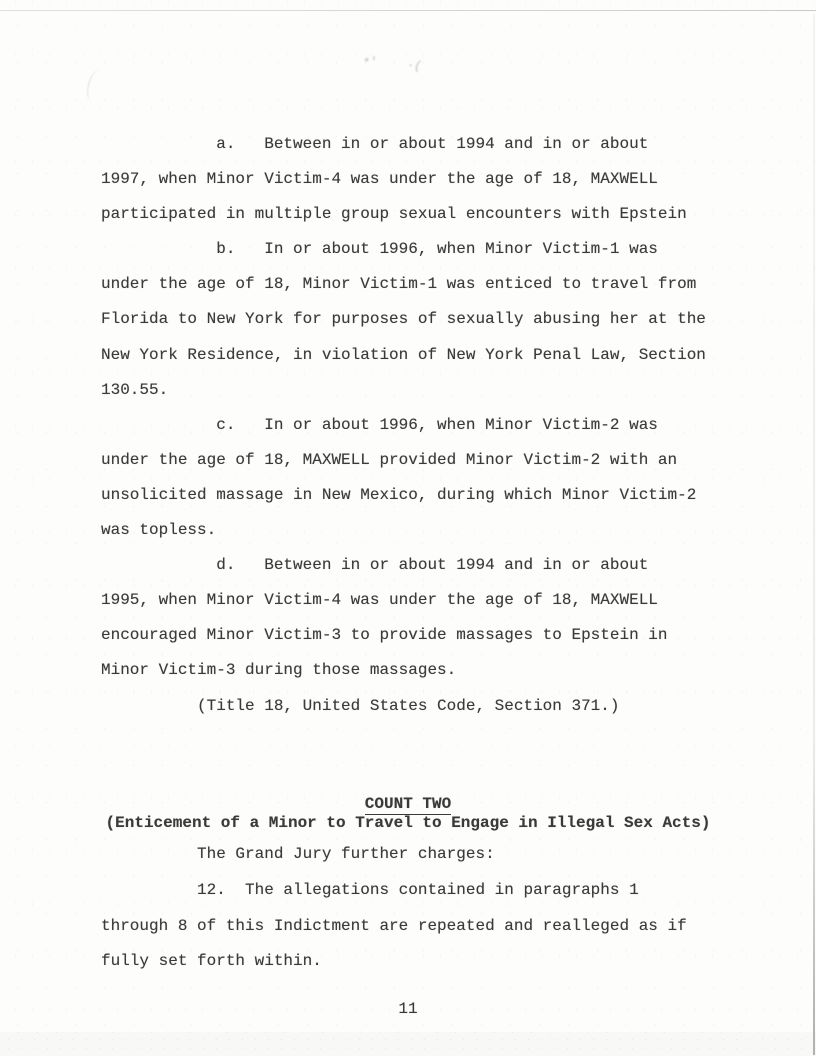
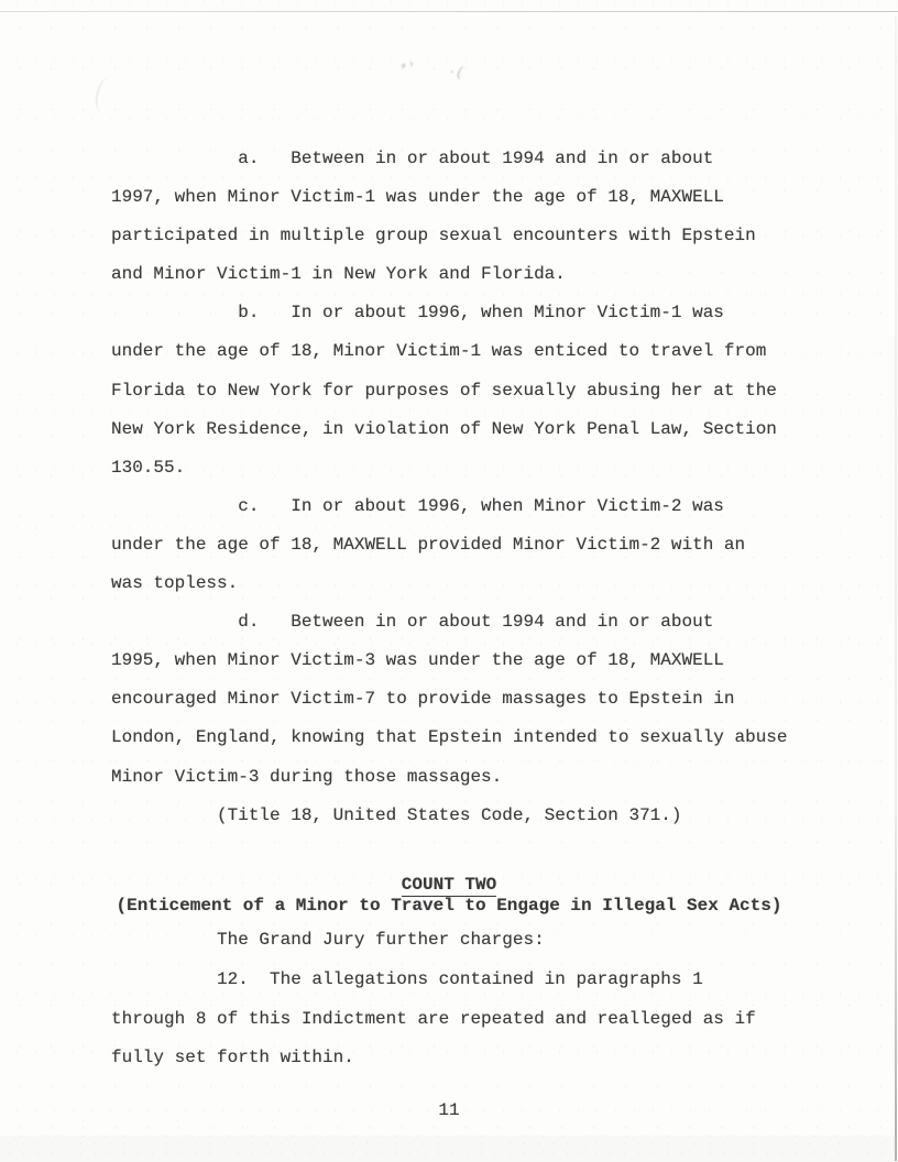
  a. Between in or about 1994 and in or about
- 1997, when Minor Victim-4 was under the age of 18, MAXWELL
+ 1997, when Minor Victim-1 was under the age of 18, MAXWELL
  participated in multiple group sexual encounters with Epstein
+ and Minor Victim-1 in New York and Florida.
  b. In or about 1996, when Minor Victim-1 was
  under the age of 18, Minor Victim-1 was enticed to travel from
  Florida to New York for purposes of sexually abusing her at the
  New York Residence, in violation of New York Penal Law, Section
  130.55.
  c. In or about 1996, when Minor Victim-2 was
  under the age of 18, MAXWELL provided Minor Victim-2 with an
- unsolicited massage in New Mexico, during which Minor Victim-2
  was topless.
  d. Between in or about 1994 and in or about
- 1995, when Minor Victim-4 was under the age of 18, MAXWELL
+ 1995, when Minor Victim-3 was under the age of 18, MAXWELL
- encouraged Minor Victim-3 to provide massages to Epstein in
+ encouraged Minor Victim-7 to provide massages to Epstein in
+ London, England, knowing that Epstein intended to sexually abuse
  Minor Victim-3 during those massages.
  (Title 18, United States Code, Section 371.)
  COUNT TWO
  (Enticement of a Minor to Travel to Engage in Illegal Sex Acts)
  The Grand Jury further charges:
  12. The allegations contained in paragraphs 1
  through 8 of this Indictment are repeated and realleged as if
  fully set forth within.
  11
